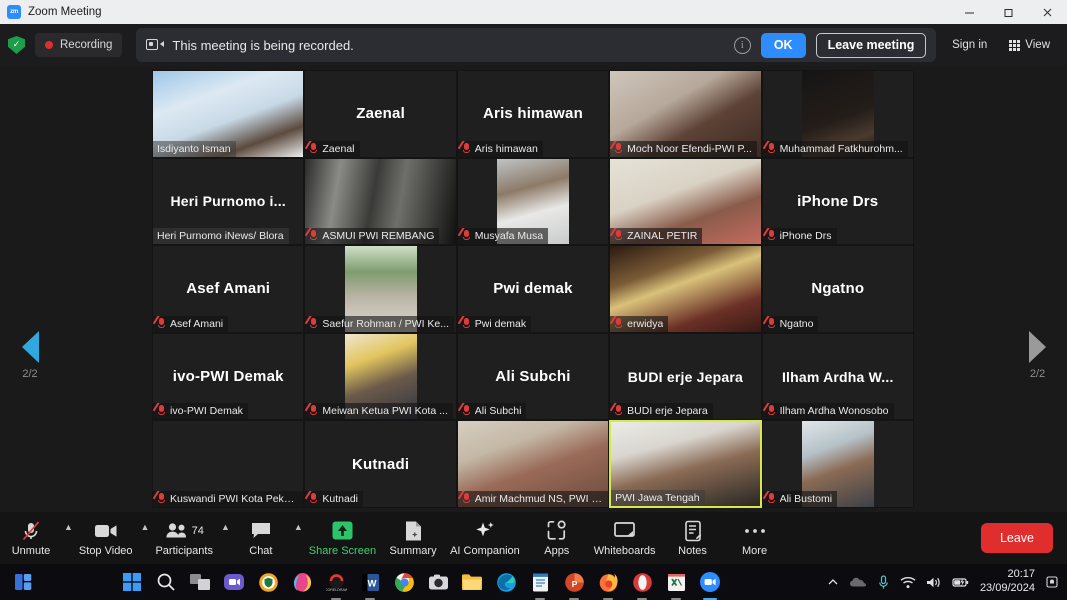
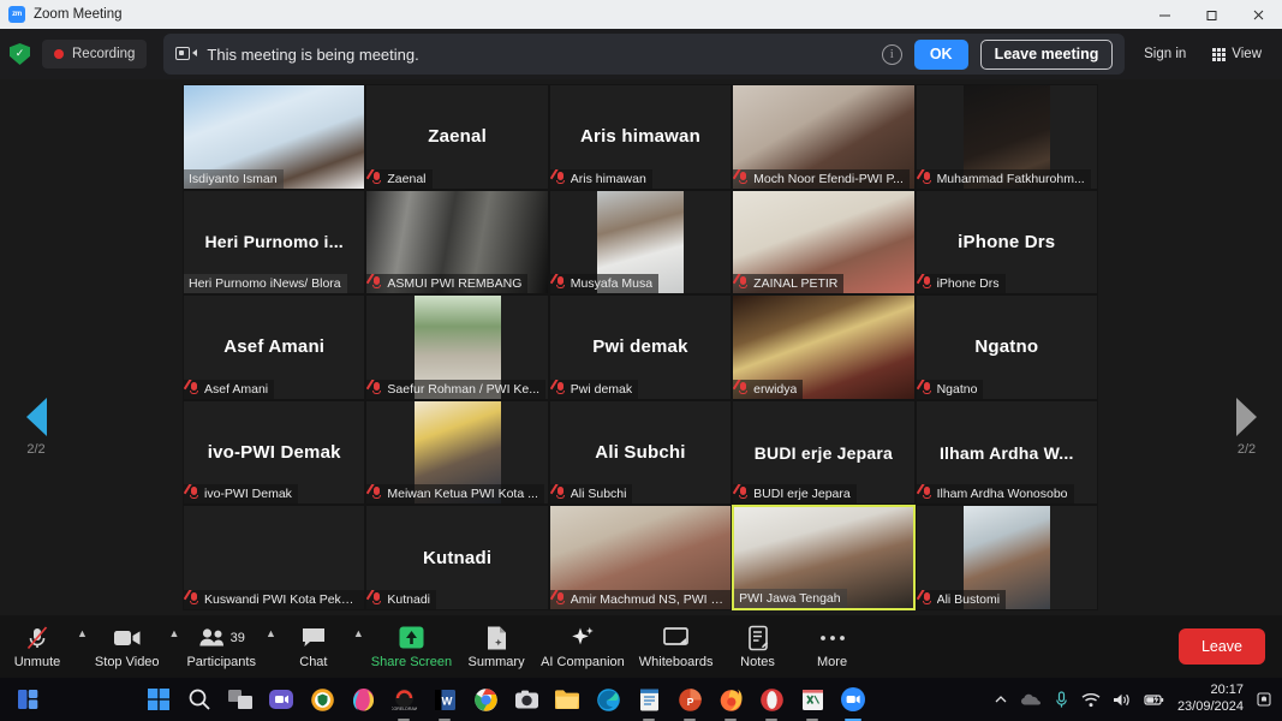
  Zoom Meeting
  ✓
  Recording
- This meeting is being recorded.
+ This meeting is being meeting.
  i
  OK
  Leave meeting
  Sign in
  View
  2/2
  Isdiyanto Isman
  Zaenal
  Zaenal
  Aris himawan
  Aris himawan
  Moch Noor Efendi-PWI P...
  Muhammad Fatkhurohm...
  Heri Purnomo i...
  Heri Purnomo iNews/ Blora
  ASMUI PWI REMBANG
  Musyafa Musa
  ZAINAL PETIR
  iPhone Drs
  iPhone Drs
  Asef Amani
  Asef Amani
  Saefur Rohman / PWI Ke...
  Pwi demak
  Pwi demak
  erwidya
  Ngatno
  Ngatno
  ivo-PWI Demak
  ivo-PWI Demak
  Meiwan Ketua PWI Kota ...
  Ali Subchi
  Ali Subchi
  BUDI erje Jepara
  BUDI erje Jepara
  Ilham Ardha W...
  Ilham Ardha Wonosobo
  Kuswandi PWI Kota Pekal..
  Kutnadi
  Kutnadi
  Amir Machmud NS, PWI J..
  PWI Jawa Tengah
  Ali Bustomi
  2/2
  Unmute
  ▲
  Stop Video
  ▲
- 74
+ 39
  Participants
  ▲
  Chat
  ▲
  Share Screen
  Summary
  AI Companion
- Apps
  Whiteboards
  Notes
  More
  Leave
  W
  P
  20:17
  23/09/2024
